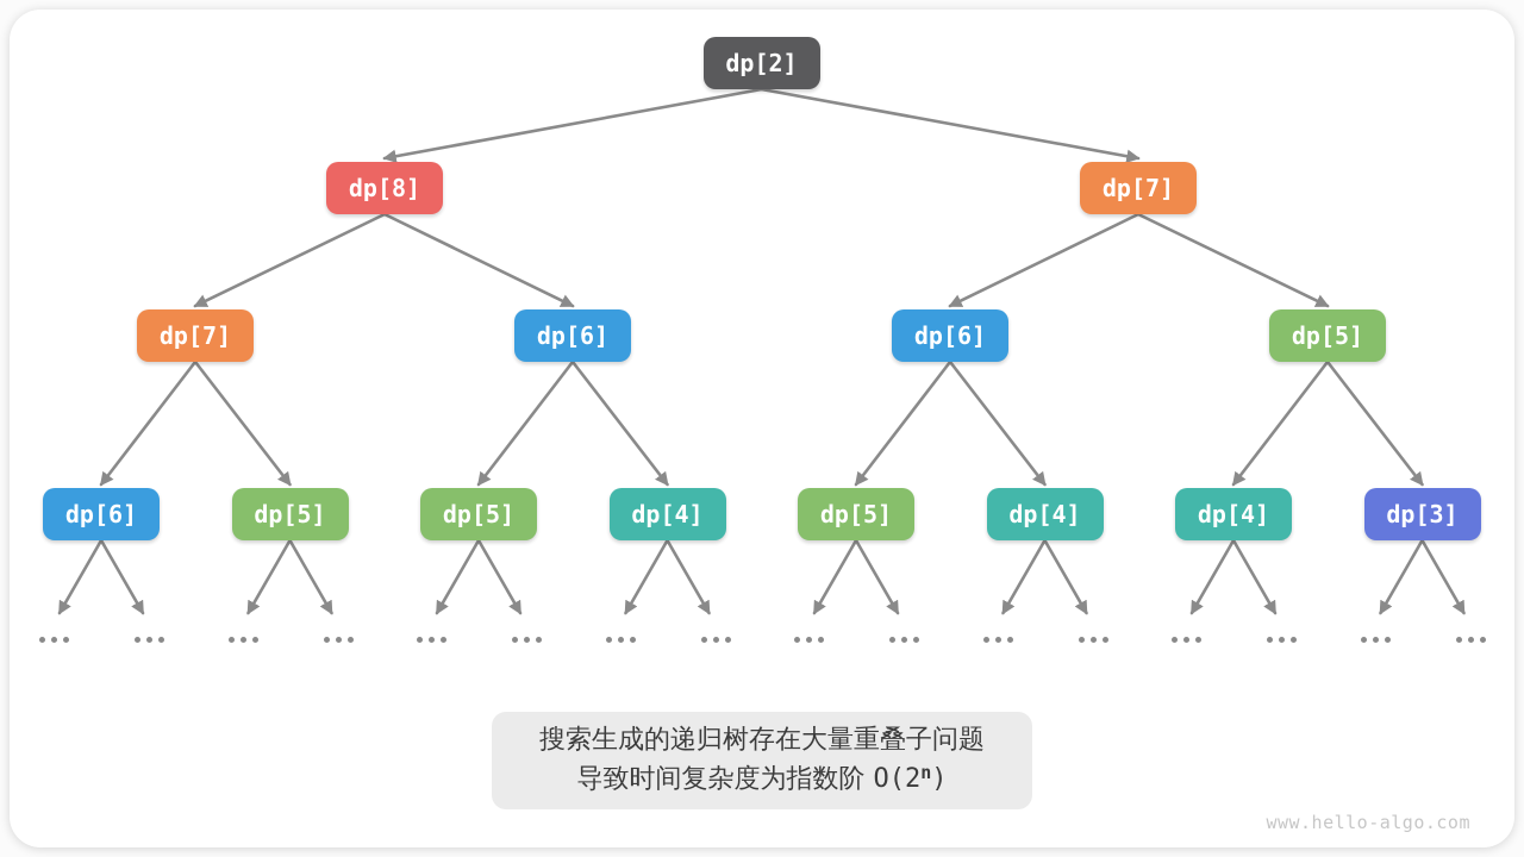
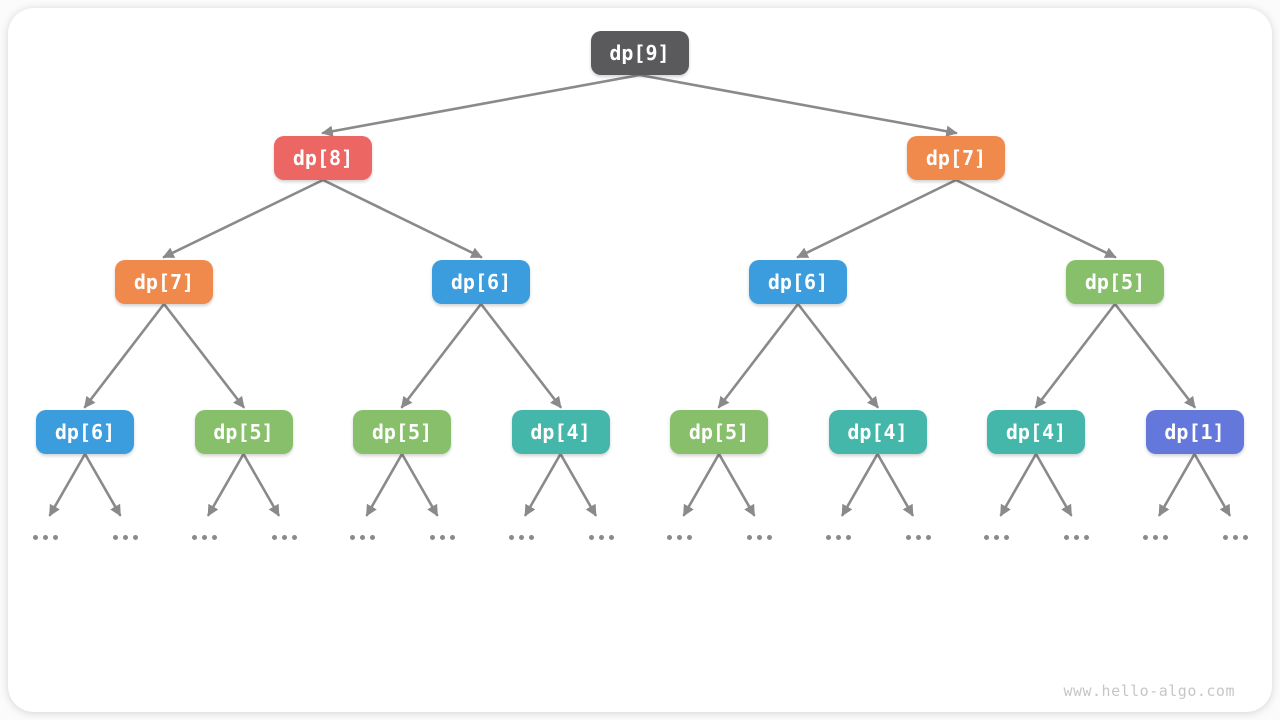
- dp[2]
+ dp[9]
  dp[8]
  dp[7]
  dp[7]
  dp[6]
  dp[6]
  dp[5]
  dp[6]
  dp[5]
  dp[5]
  dp[4]
  dp[5]
  dp[4]
  dp[4]
- dp[3]
+ dp[1]
- 搜索生成的递归树存在大量重叠子问题
- 导致时间复杂度为指数阶
- O(2
- n
- )
  www.hello-algo.com
